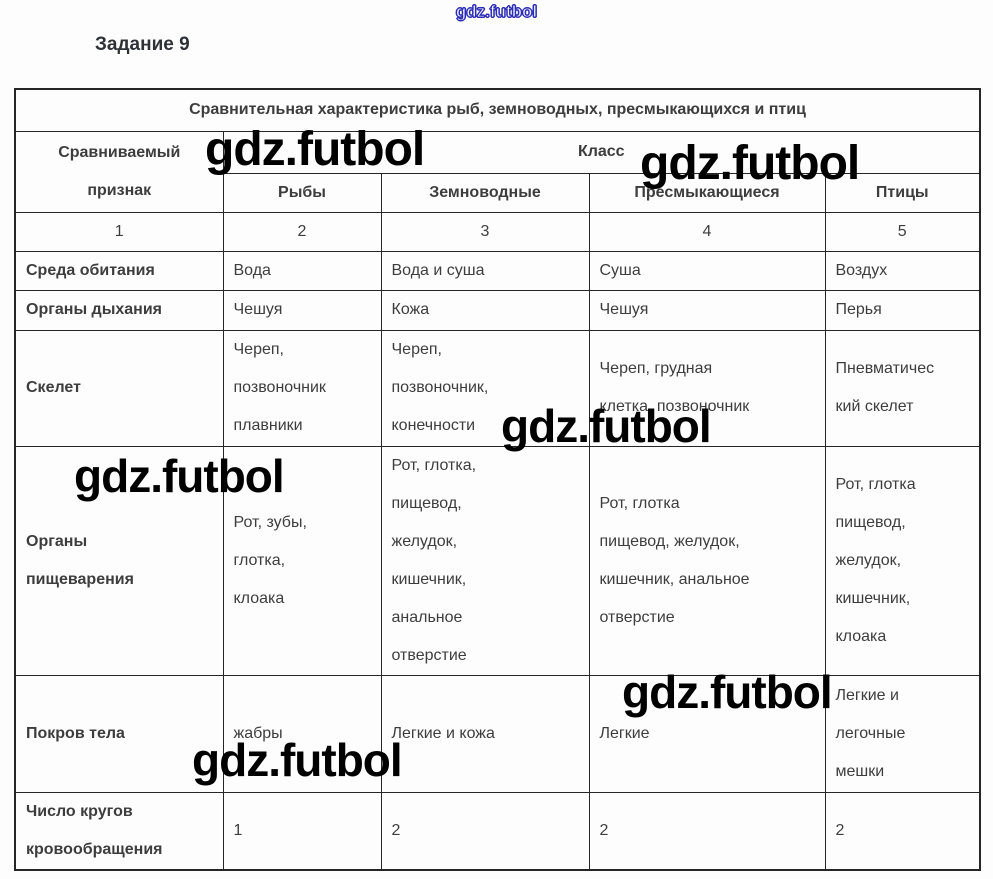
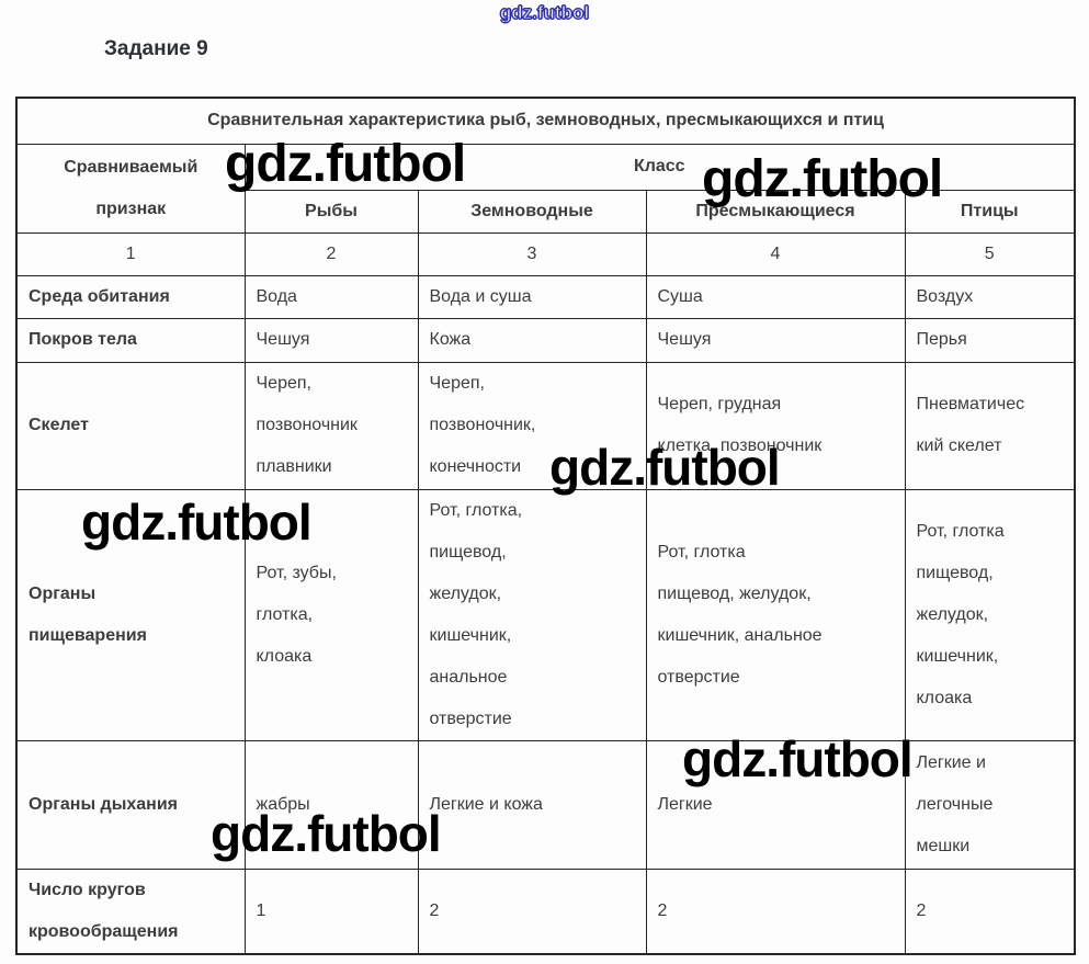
  gdz.futbol
  Задание 9
  Сравнительная характеристика рыб, земноводных, пресмыкающихся и птиц
  Сравниваемый признак	Класс
  Рыбы	Земноводные	Пресмыкающиеся	Птицы
  1	2	3	4	5
  Среда обитания	Вода	Вода и суша	Суша	Воздух
- Органы дыхания	Чешуя	Кожа	Чешуя	Перья
+ Покров тела	Чешуя	Кожа	Чешуя	Перья
  Скелет	Череп, позвоночник плавники	Череп, позвоночник, конечности	Череп, грудная клетка, позвоночник	Пневматичес кий скелет
  Органы пищеварения	Рот, зубы, глотка, клоака	Рот, глотка, пищевод, желудок, кишечник, анальное отверстие	Рот, глотка пищевод, желудок, кишечник, анальное отверстие	Рот, глотка пищевод, желудок, кишечник, клоака
- Покров тела	жабры	Легкие и кожа	Легкие	Легкие и легочные мешки
+ Органы дыхания	жабры	Легкие и кожа	Легкие	Легкие и легочные мешки
  Число кругов кровообращения	1	2	2	2
  gdz.futbol
  gdz.futbol
  gdz.futbol
  gdz.futbol
  gdz.futbol
  gdz.futbol
